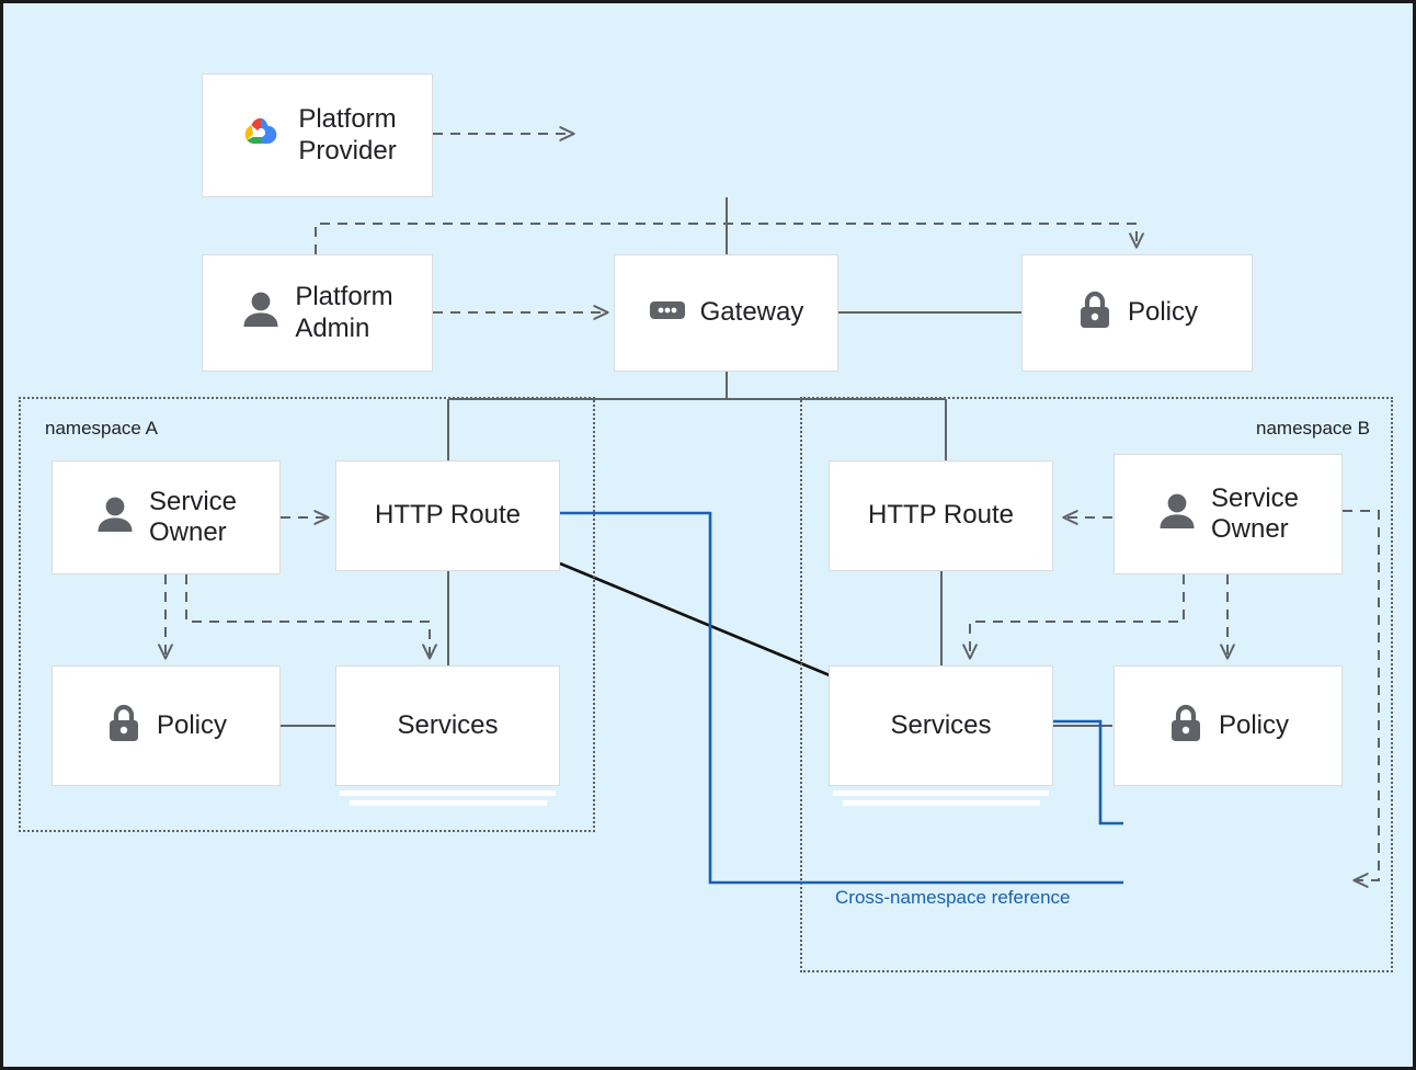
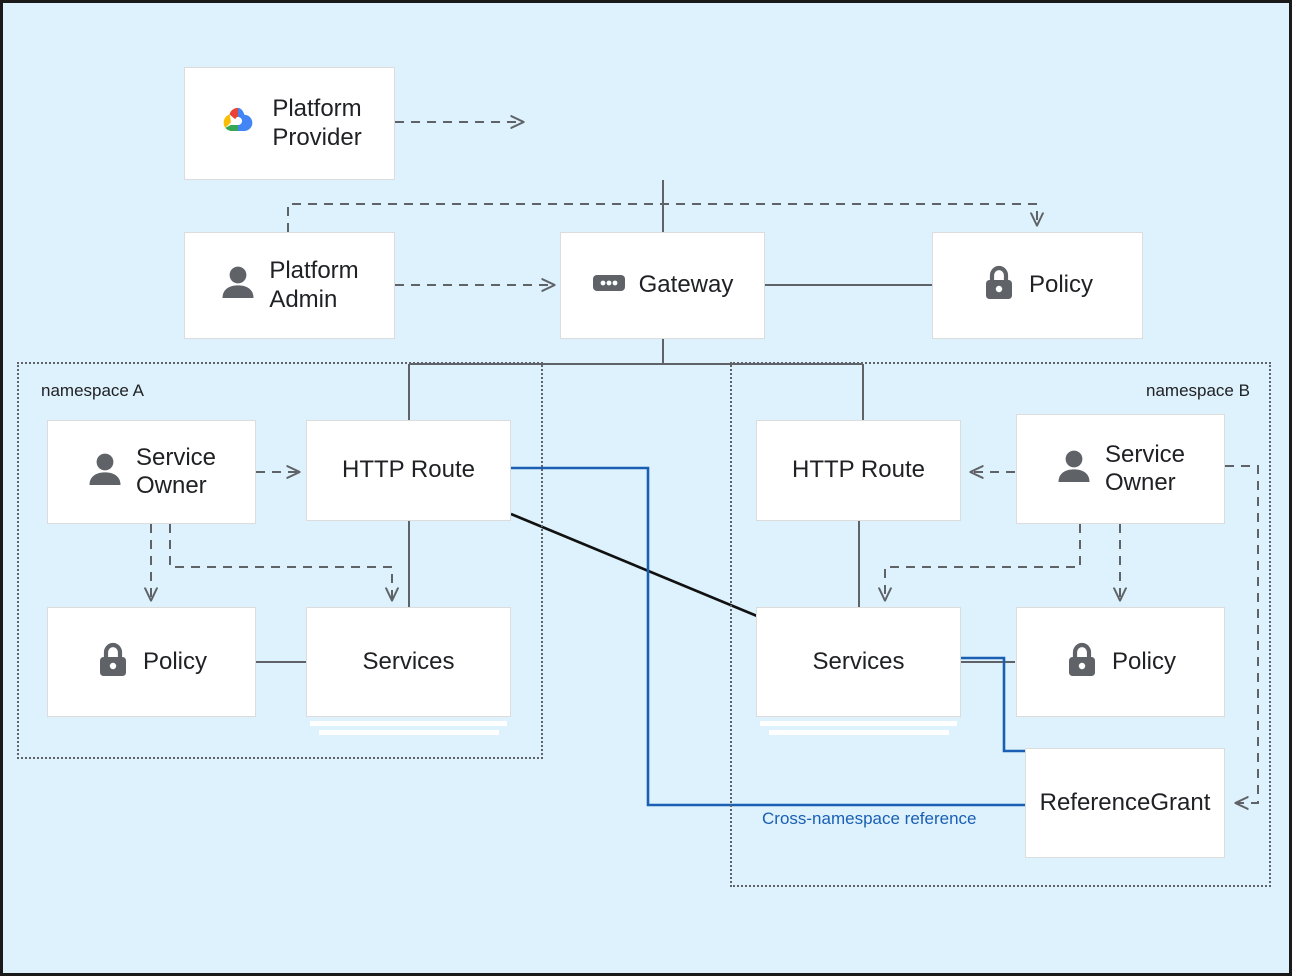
  namespace A
  namespace B
  Platform
  Provider
  Platform
  Admin
  Gateway
  Policy
  Service
  Owner
  HTTP Route
  Policy
  Services
  HTTP Route
  Service
  Owner
  Services
  Policy
+ ReferenceGrant
  Cross-namespace reference
